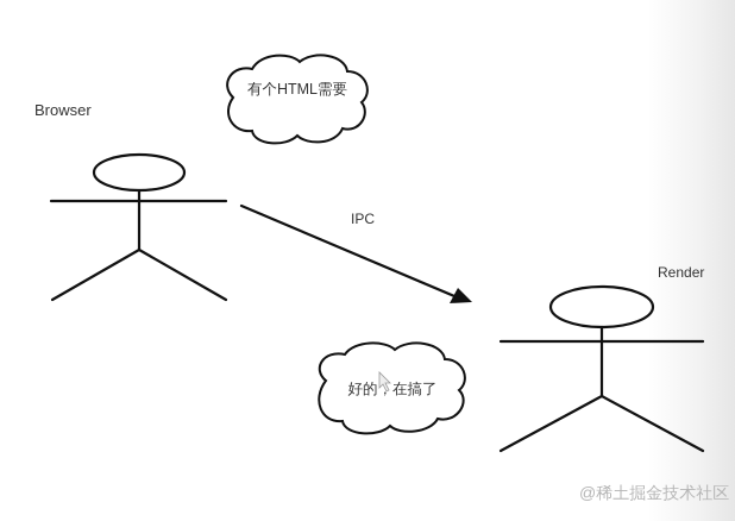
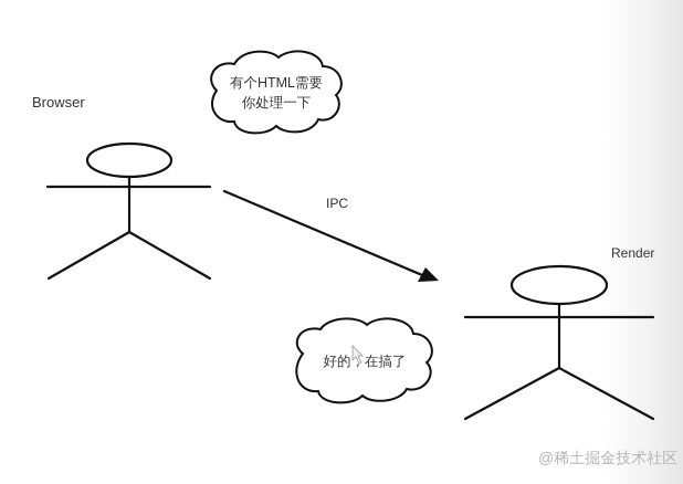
  Browser
  Render
  IPC
  有个HTML需要
+ 你处理一下
  好的，在搞了
  @稀土掘金技术社区
